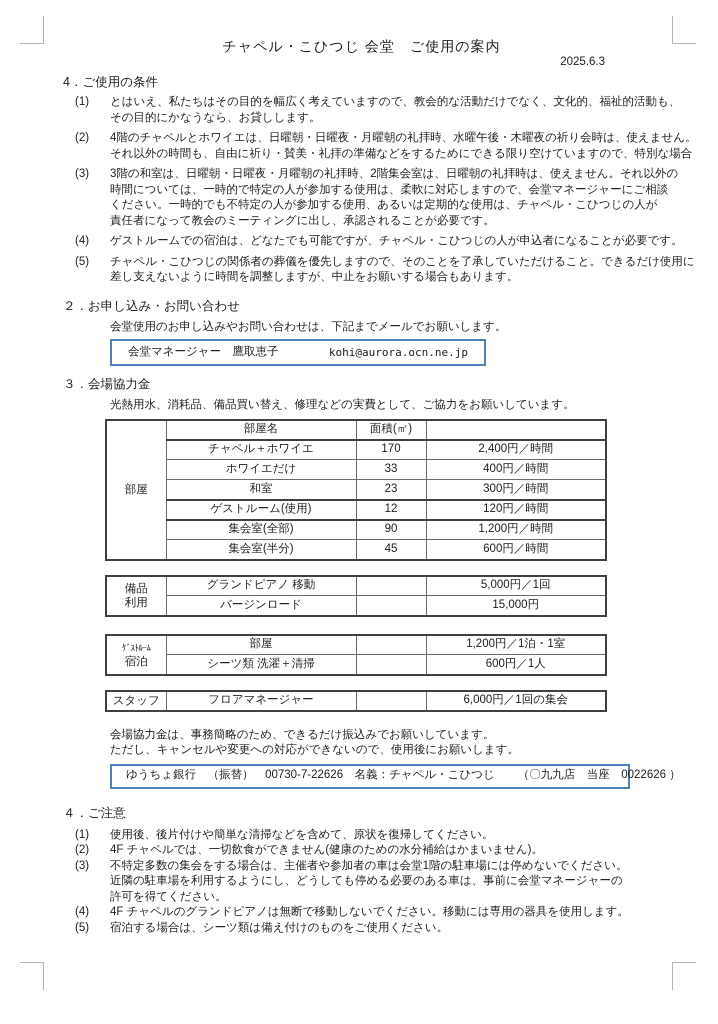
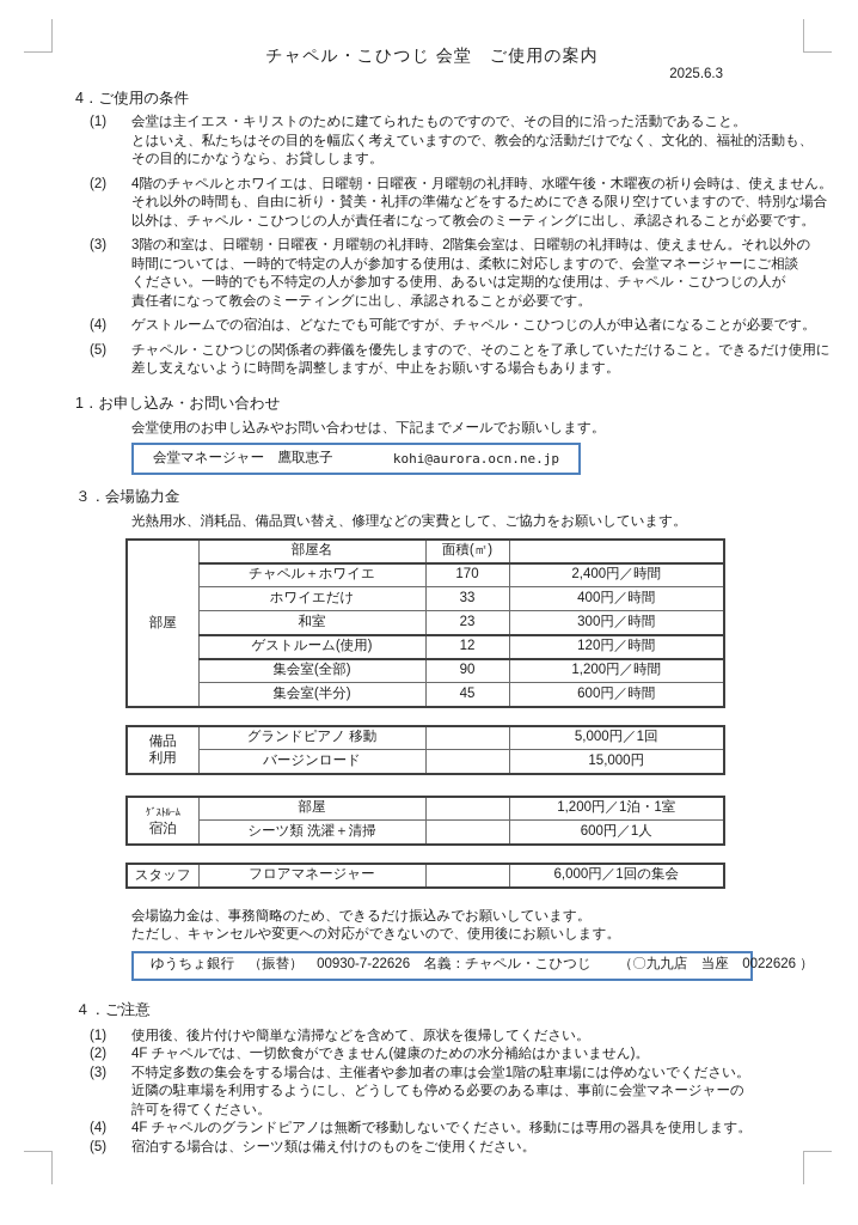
  チャペル・こひつじ 会堂 ご使用の案内
  2025.6.3
  4．ご使用の条件
  (1)
+ 会堂は主イエス・キリストのために建てられたものですので、その目的に沿った活動であること。
  とはいえ、私たちはその目的を幅広く考えていますので、教会的な活動だけでなく、文化的、福祉的活動も、
  その目的にかなうなら、お貸しします。
  (2)
  4階のチャペルとホワイエは、日曜朝・日曜夜・月曜朝の礼拝時、水曜午後・木曜夜の祈り会時は、使えません。
  それ以外の時間も、自由に祈り・賛美・礼拝の準備などをするためにできる限り空けていますので、特別な場合
+ 以外は、チャペル・こひつじの人が責任者になって教会のミーティングに出し、承認されることが必要です。
  (3)
  3階の和室は、日曜朝・日曜夜・月曜朝の礼拝時、2階集会室は、日曜朝の礼拝時は、使えません。それ以外の
  時間については、一時的で特定の人が参加する使用は、柔軟に対応しますので、会堂マネージャーにご相談
  ください。一時的でも不特定の人が参加する使用、あるいは定期的な使用は、チャペル・こひつじの人が
  責任者になって教会のミーティングに出し、承認されることが必要です。
  (4)
  ゲストルームでの宿泊は、どなたでも可能ですが、チャペル・こひつじの人が申込者になることが必要です。
  (5)
  チャペル・こひつじの関係者の葬儀を優先しますので、そのことを了承していただけること。できるだけ使用に
  差し支えないように時間を調整しますが、中止をお願いする場合もあります。
- ２．お申し込み・お問い合わせ
+ 1．お申し込み・お問い合わせ
  会堂使用のお申し込みやお問い合わせは、下記までメールでお願いします。
  会堂マネージャー 鷹取恵子
  kohi@aurora.ocn.ne.jp
  ３．会場協力金
  光熱用水、消耗品、備品買い替え、修理などの実費として、ご協力をお願いしています。
  部屋	部屋名	面積(㎡)
  チャペル＋ホワイエ	170	2,400円／時間
  ホワイエだけ	33	400円／時間
  和室	23	300円／時間
  ゲストルーム(使用)	12	120円／時間
  集会室(全部)	90	1,200円／時間
  集会室(半分)	45	600円／時間
  備品 利用	グランドピアノ 移動		5,000円／1回
  バージンロード		15,000円
  ｹﾞｽﾄﾙｰﾑ 宿泊	部屋		1,200円／1泊・1室
  シーツ類 洗濯＋清掃		600円／1人
  スタッフ	フロアマネージャー		6,000円／1回の集会
  会場協力金は、事務簡略のため、できるだけ振込みでお願いしています。
  ただし、キャンセルや変更への対応ができないので、使用後にお願いします。
- ゆうちょ銀行 （振替） 00730-7-22626 名義：チャペル・こひつじ （〇九九店 当座 0022626 ）
+ ゆうちょ銀行 （振替） 00930-7-22626 名義：チャペル・こひつじ （〇九九店 当座 0022626 ）
  ４．ご注意
  (1)
  使用後、後片付けや簡単な清掃などを含めて、原状を復帰してください。
  (2)
  4F チャペルでは、一切飲食ができません(健康のための水分補給はかまいません)。
  (3)
  不特定多数の集会をする場合は、主催者や参加者の車は会堂1階の駐車場には停めないでください。
  近隣の駐車場を利用するようにし、どうしても停める必要のある車は、事前に会堂マネージャーの
  許可を得てください。
  (4)
  4F チャペルのグランドピアノは無断で移動しないでください。移動には専用の器具を使用します。
  (5)
  宿泊する場合は、シーツ類は備え付けのものをご使用ください。
